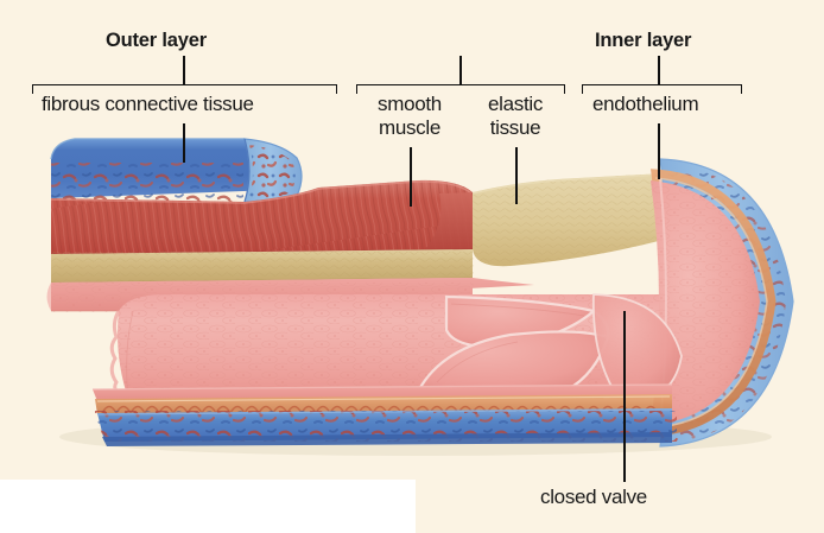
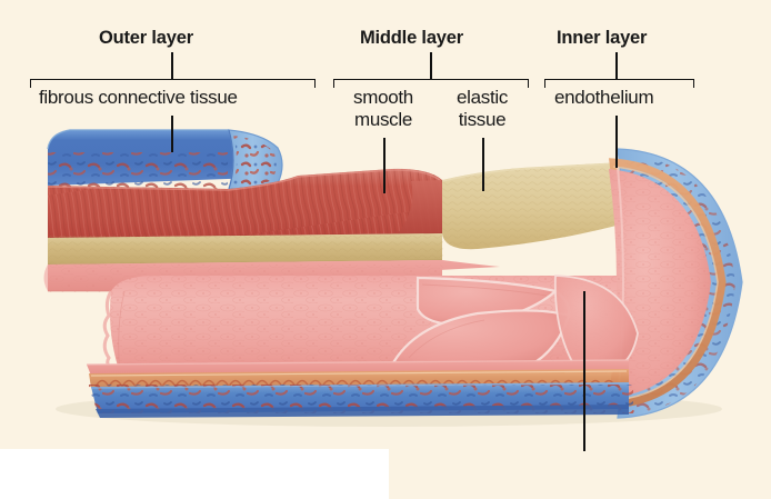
  Outer layer
  fibrous connective tissue
+ Middle layer
  smooth
  muscle
  elastic
  tissue
  Inner layer
  endothelium
- closed valve
